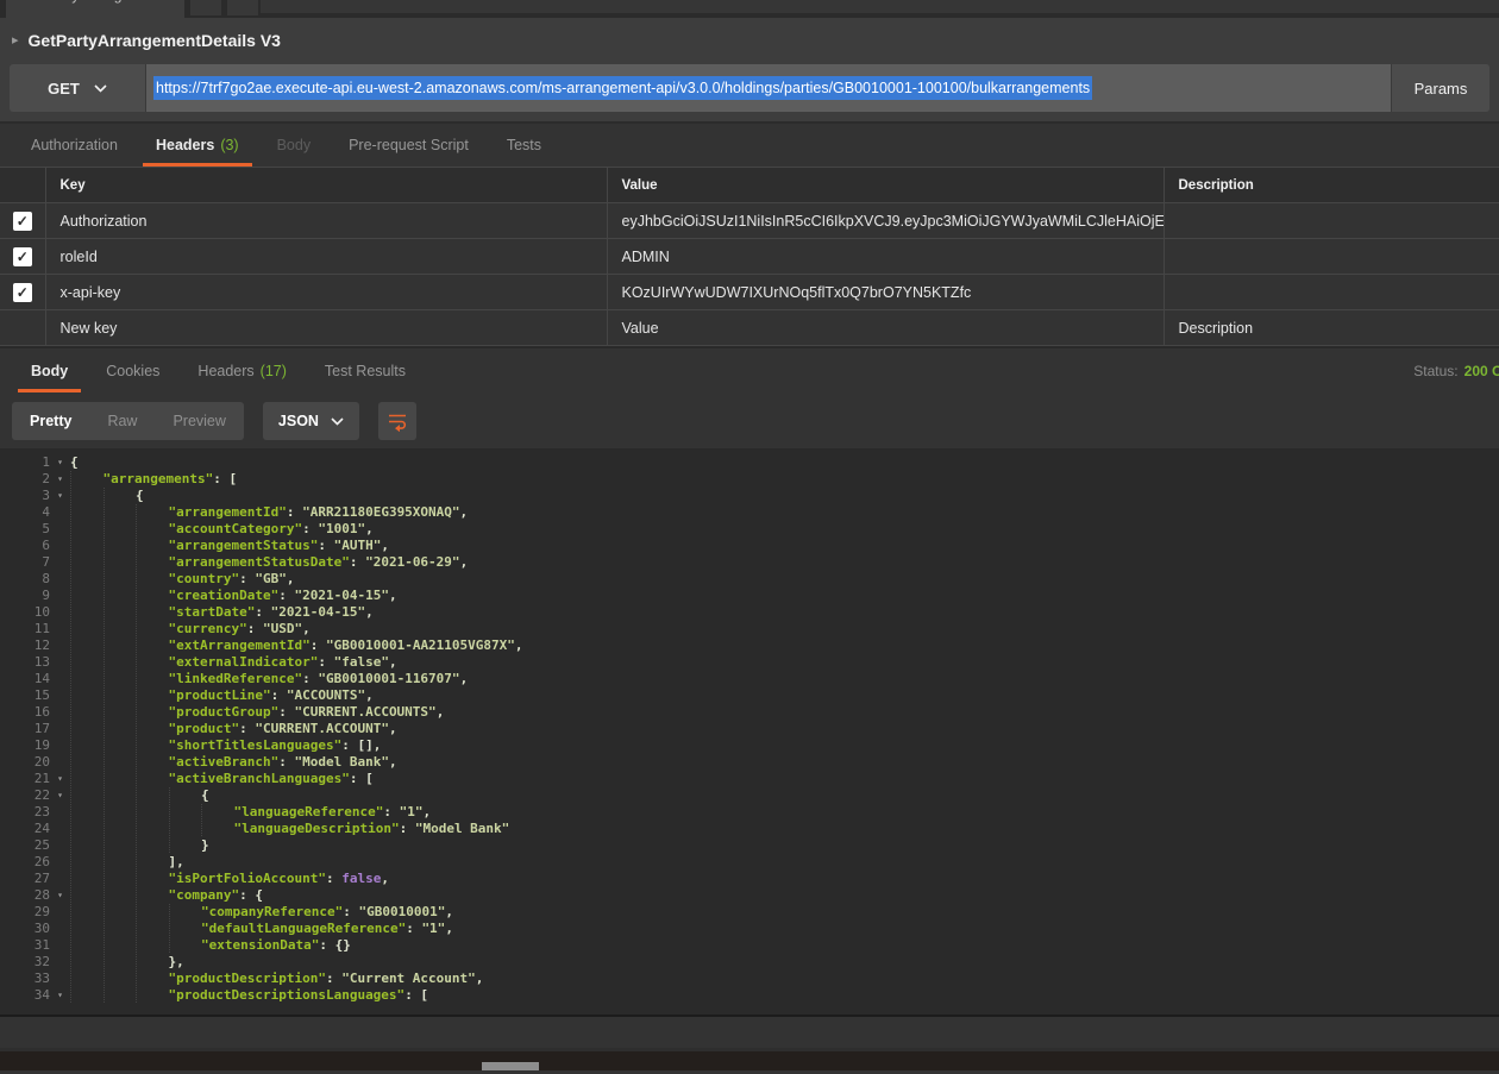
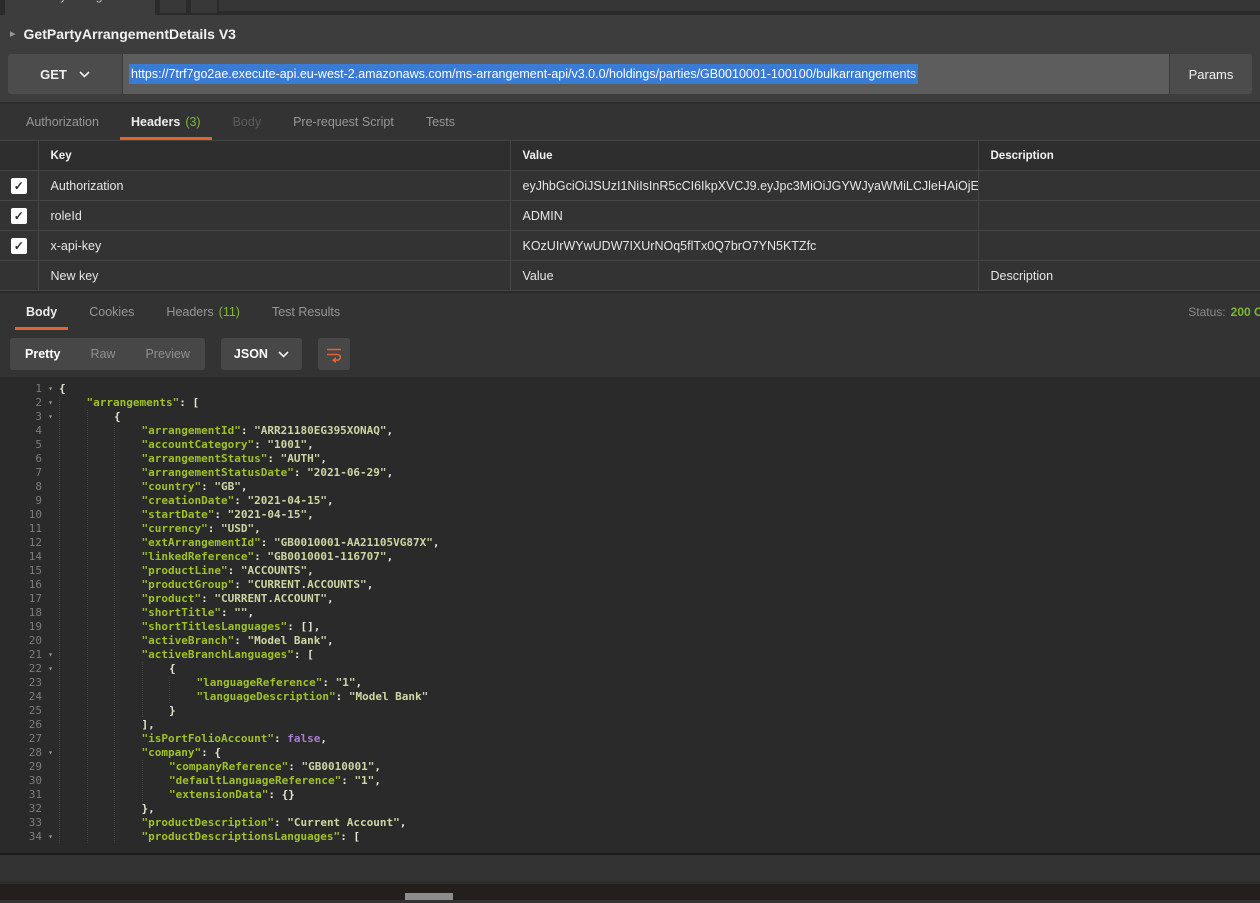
  ▸
  GetPartyArrangementDetails V3
  GET
  https://7trf7go2ae.execute-api.eu-west-2.amazonaws.com/ms-arrangement-api/v3.0.0/holdings/parties/GB0010001-100100/bulkarrangements
  Params
  Authorization
  Headers
  (3)
  Body
  Pre-request Script
  Tests
  	Key	Value	Description
  ✓	Authorization	eyJhbGciOiJSUzI1NiIsInR5cCI6IkpXVCJ9.eyJpc3MiOiJGYWJyaWMiLCJleHAiOjE
  ✓	roleId	ADMIN
  ✓	x-api-key	KOzUIrWYwUDW7IXUrNOq5flTx0Q7brO7YN5KTZfc
  	New key	Value	Description
  Body
  Cookies
  Headers
- (17)
+ (11)
  Test Results
  Status:
  200 O
  Pretty
  Raw
  Preview
  JSON
  1
  ▾
  {
  2
  ▾
  "arrangements": [
  3
  ▾
  {
  4
  "arrangementId": "ARR21180EG395XONAQ",
  5
  "accountCategory": "1001",
  6
  "arrangementStatus": "AUTH",
  7
  "arrangementStatusDate": "2021-06-29",
  8
  "country": "GB",
  9
  "creationDate": "2021-04-15",
  10
  "startDate": "2021-04-15",
  11
  "currency": "USD",
  12
  "extArrangementId": "GB0010001-AA21105VG87X",
- 13
- "externalIndicator": "false",
  14
  "linkedReference": "GB0010001-116707",
  15
  "productLine": "ACCOUNTS",
  16
  "productGroup": "CURRENT.ACCOUNTS",
  17
  "product": "CURRENT.ACCOUNT",
+ 18
+ "shortTitle": "",
  19
  "shortTitlesLanguages": [],
  20
  "activeBranch": "Model Bank",
  21
  ▾
  "activeBranchLanguages": [
  22
  ▾
  {
  23
  "languageReference": "1",
  24
  "languageDescription": "Model Bank"
  25
  }
  26
  ],
  27
  "isPortFolioAccount": false,
  28
  ▾
  "company": {
  29
  "companyReference": "GB0010001",
  30
  "defaultLanguageReference": "1",
  31
  "extensionData": {}
  32
  },
  33
  "productDescription": "Current Account",
  34
  ▾
  "productDescriptionsLanguages": [
